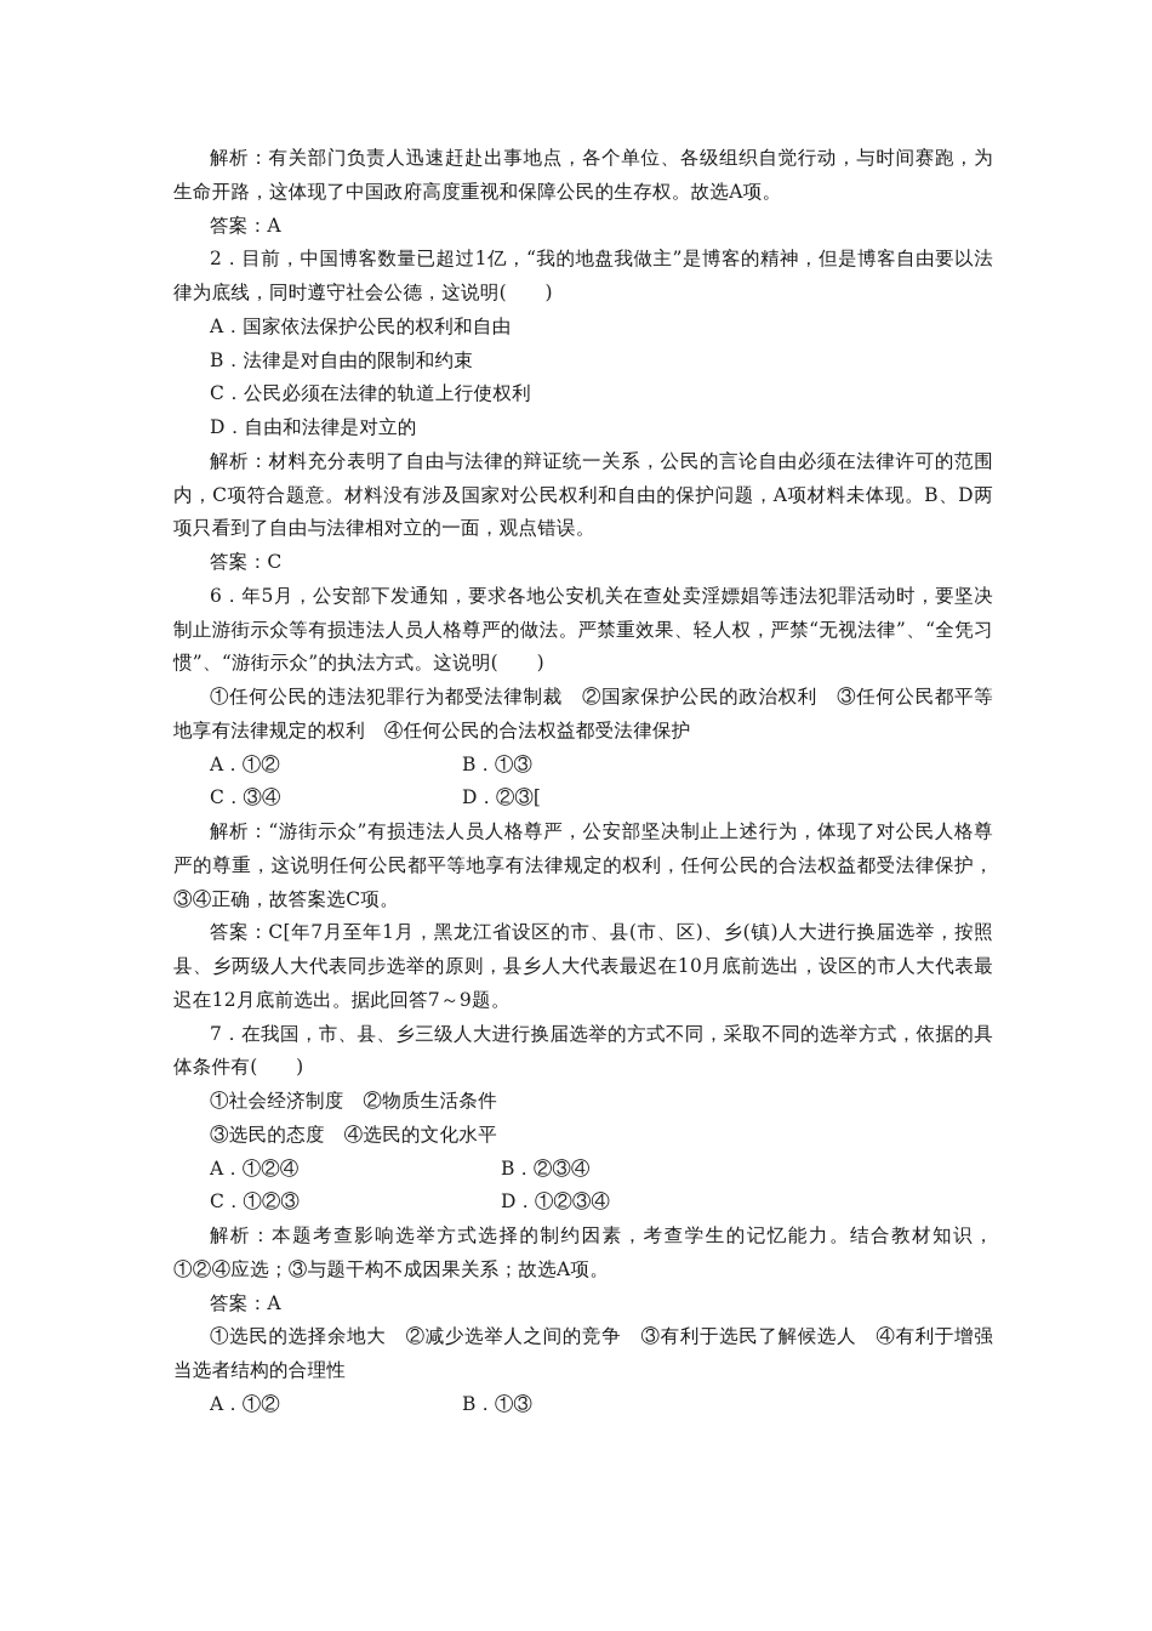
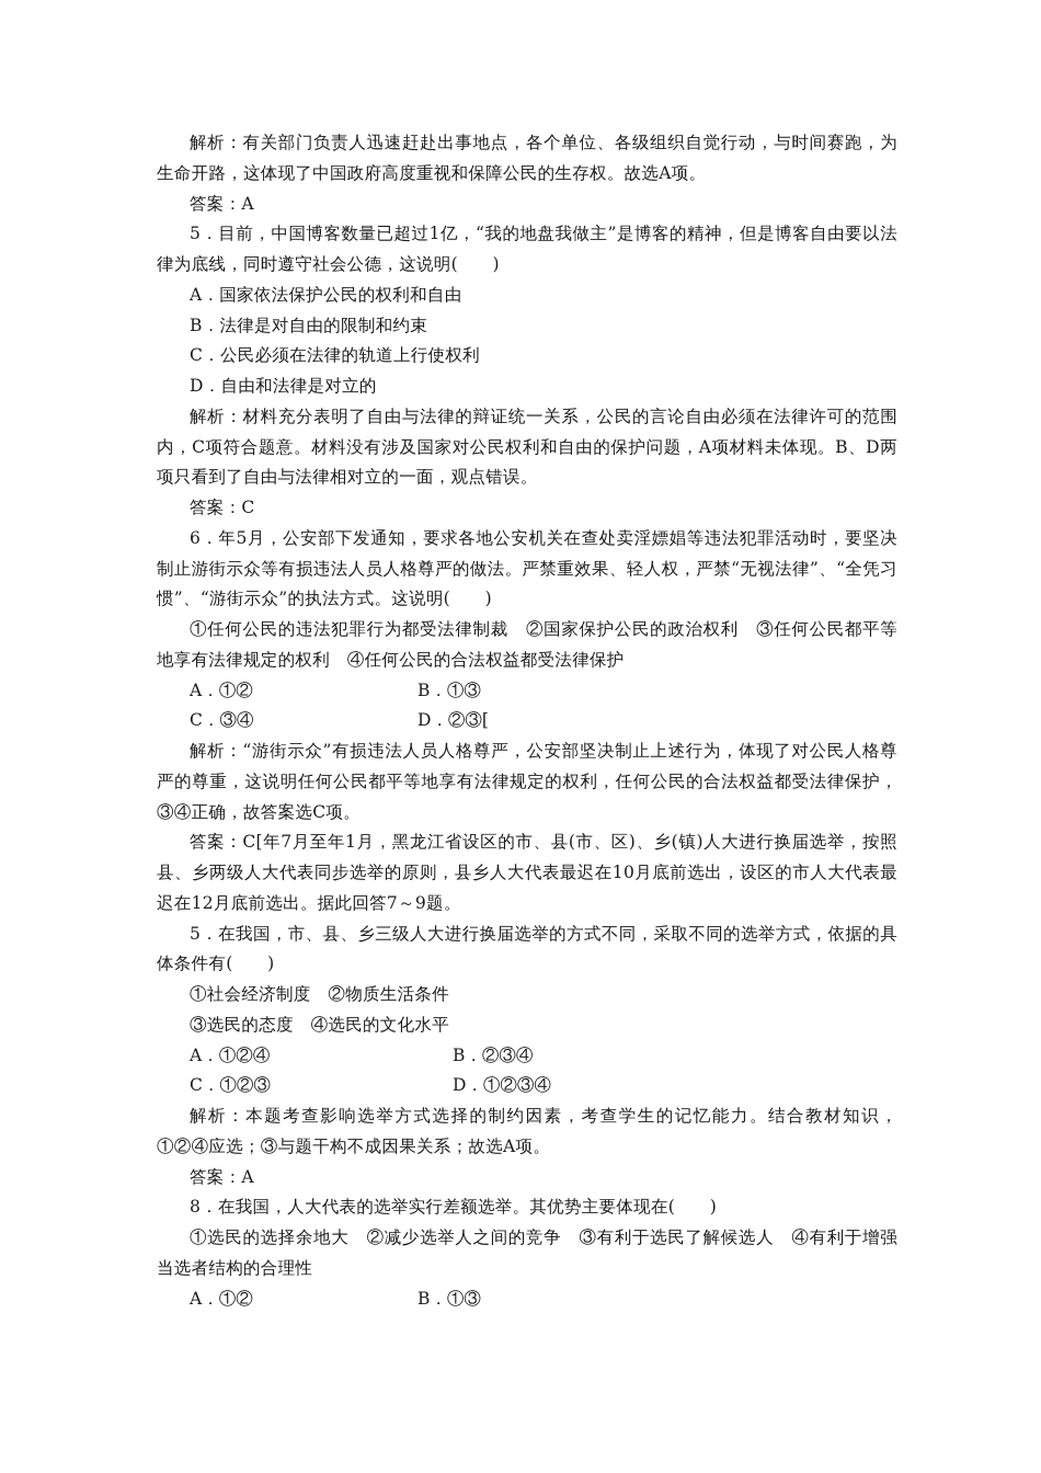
  解析：有关部门负责人迅速赶赴出事地点，各个单位、各级组织自觉行动，与时间赛跑，为生命开路，这体现了中国政府高度重视和保障公民的生存权。故选A项。
  答案：A
- 2．目前，中国博客数量已超过1亿，“我的地盘我做主”是博客的精神，但是博客自由要以法律为底线，同时遵守社会公德，这说明( )
+ 5．目前，中国博客数量已超过1亿，“我的地盘我做主”是博客的精神，但是博客自由要以法律为底线，同时遵守社会公德，这说明( )
  A．国家依法保护公民的权利和自由
  B．法律是对自由的限制和约束
  C．公民必须在法律的轨道上行使权利
  D．自由和法律是对立的
  解析：材料充分表明了自由与法律的辩证统一关系，公民的言论自由必须在法律许可的范围内，C项符合题意。材料没有涉及国家对公民权利和自由的保护问题，A项材料未体现。B、D两项只看到了自由与法律相对立的一面，观点错误。
  答案：C
  6．年5月，公安部下发通知，要求各地公安机关在查处卖淫嫖娼等违法犯罪活动时，要坚决制止游街示众等有损违法人员人格尊严的做法。严禁重效果、轻人权，严禁“无视法律”、“全凭习惯”、“游街示众”的执法方式。这说明( )
  ①任何公民的违法犯罪行为都受法律制裁 ②国家保护公民的政治权利 ③任何公民都平等地享有法律规定的权利 ④任何公民的合法权益都受法律保护
  A．①②
  B．①③
  C．③④
  D．②③[
  解析：“游街示众”有损违法人员人格尊严，公安部坚决制止上述行为，体现了对公民人格尊严的尊重，这说明任何公民都平等地享有法律规定的权利，任何公民的合法权益都受法律保护，③④正确，故答案选C项。
  答案：C[年7月至年1月，黑龙江省设区的市、县(市、区)、乡(镇)人大进行换届选举，按照县、乡两级人大代表同步选举的原则，县乡人大代表最迟在10月底前选出，设区的市人大代表最迟在12月底前选出。据此回答7～9题。
- 7．在我国，市、县、乡三级人大进行换届选举的方式不同，采取不同的选举方式，依据的具体条件有( )
+ 5．在我国，市、县、乡三级人大进行换届选举的方式不同，采取不同的选举方式，依据的具体条件有( )
  ①社会经济制度 ②物质生活条件
  ③选民的态度 ④选民的文化水平
  A．①②④
  B．②③④
  C．①②③
  D．①②③④
  解析：本题考查影响选举方式选择的制约因素，考查学生的记忆能力。结合教材知识，①②④应选；③与题干构不成因果关系；故选A项。
  答案：A
+ 8．在我国，人大代表的选举实行差额选举。其优势主要体现在( )
  ①选民的选择余地大 ②减少选举人之间的竞争 ③有利于选民了解候选人 ④有利于增强当选者结构的合理性
  A．①②
  B．①③
